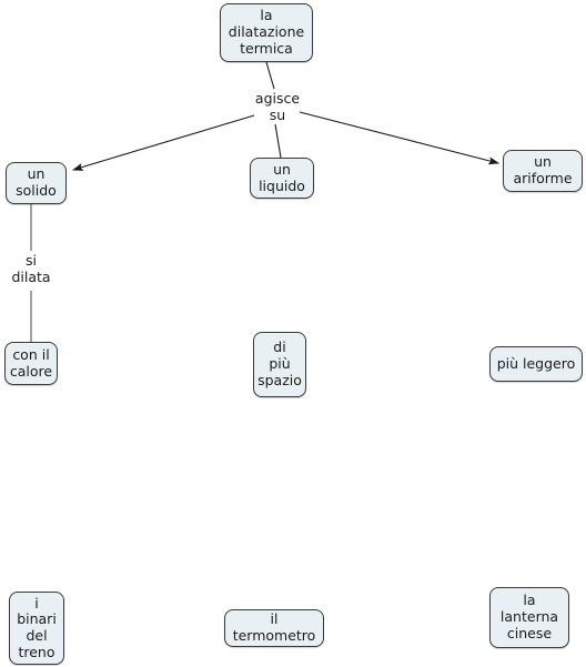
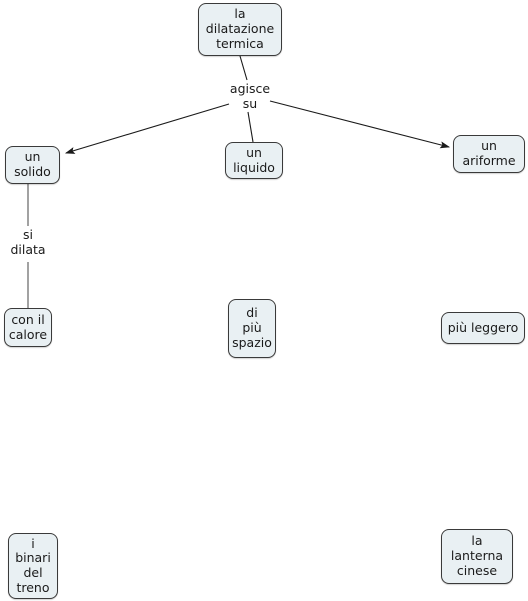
  la
  dilatazione
  termica
  un
  solido
  un
  liquido
  un
  ariforme
  con il
  calore
  di
  più
  spazio
  più leggero
  i
  binari
  del
  treno
- il
- termometro
  la
  lanterna
  cinese
  agisce
  su
  si
  dilata
